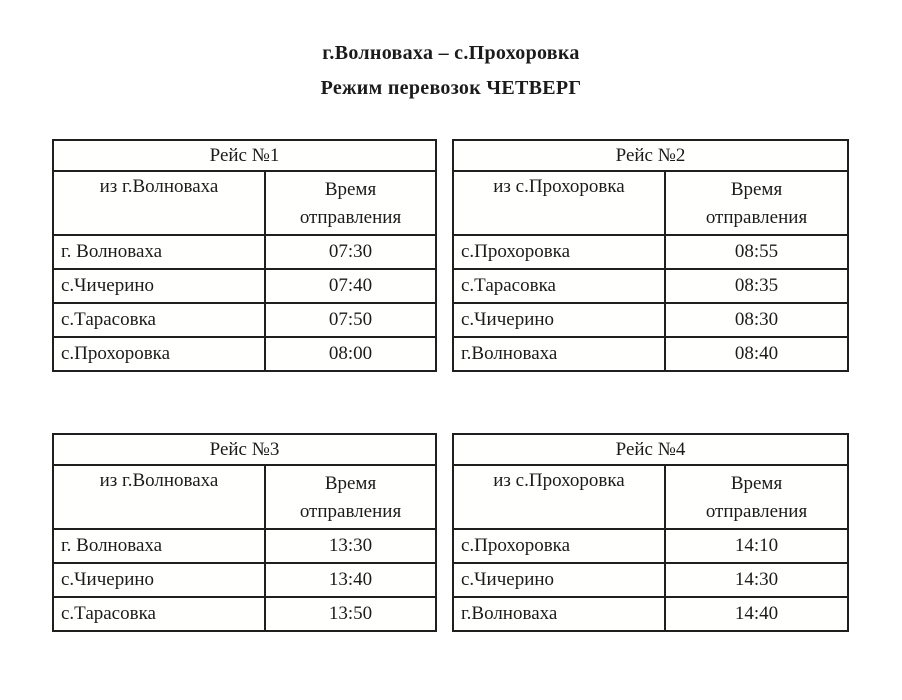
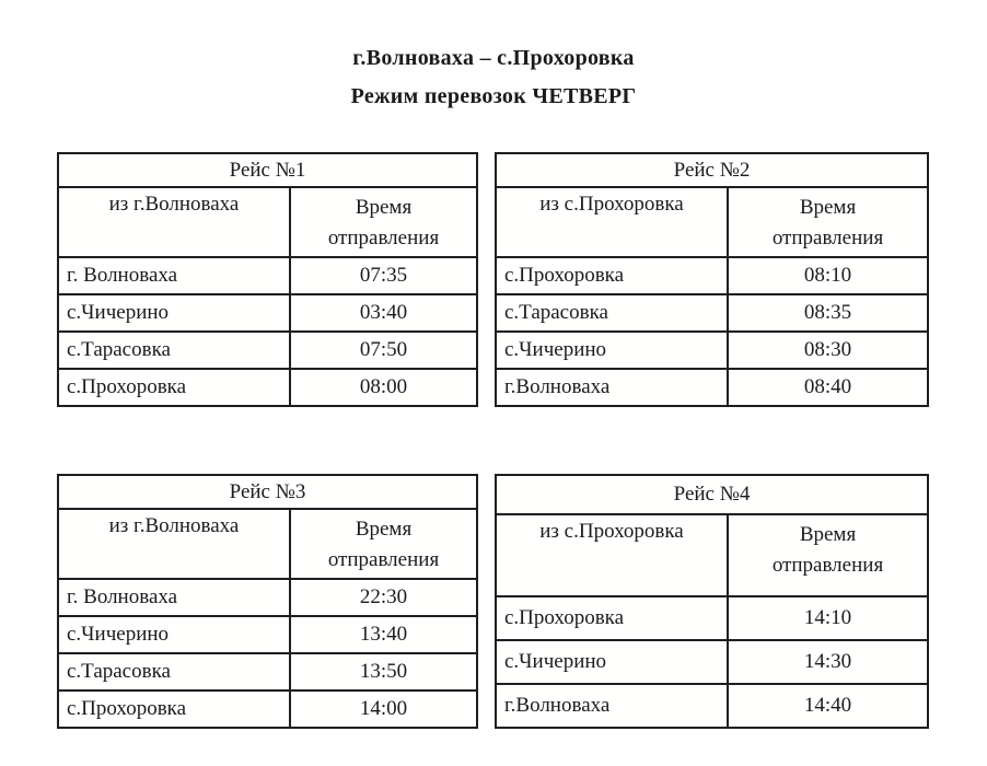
  г.Волноваха – с.Прохоровка
  Режим перевозок ЧЕТВЕРГ
  Рейс №1
  из г.Волноваха	Время отправления
- г. Волноваха	07:30
+ г. Волноваха	07:35
- с.Чичерино	07:40
+ с.Чичерино	03:40
  с.Тарасовка	07:50
  с.Прохоровка	08:00
  Рейс №2
  из с.Прохоровка	Время отправления
- с.Прохоровка	08:55
+ с.Прохоровка	08:10
  с.Тарасовка	08:35
  с.Чичерино	08:30
  г.Волноваха	08:40
  Рейс №3
  из г.Волноваха	Время отправления
- г. Волноваха	13:30
+ г. Волноваха	22:30
  с.Чичерино	13:40
  с.Тарасовка	13:50
+ с.Прохоровка	14:00
  Рейс №4
  из с.Прохоровка	Время отправления
  с.Прохоровка	14:10
  с.Чичерино	14:30
  г.Волноваха	14:40
